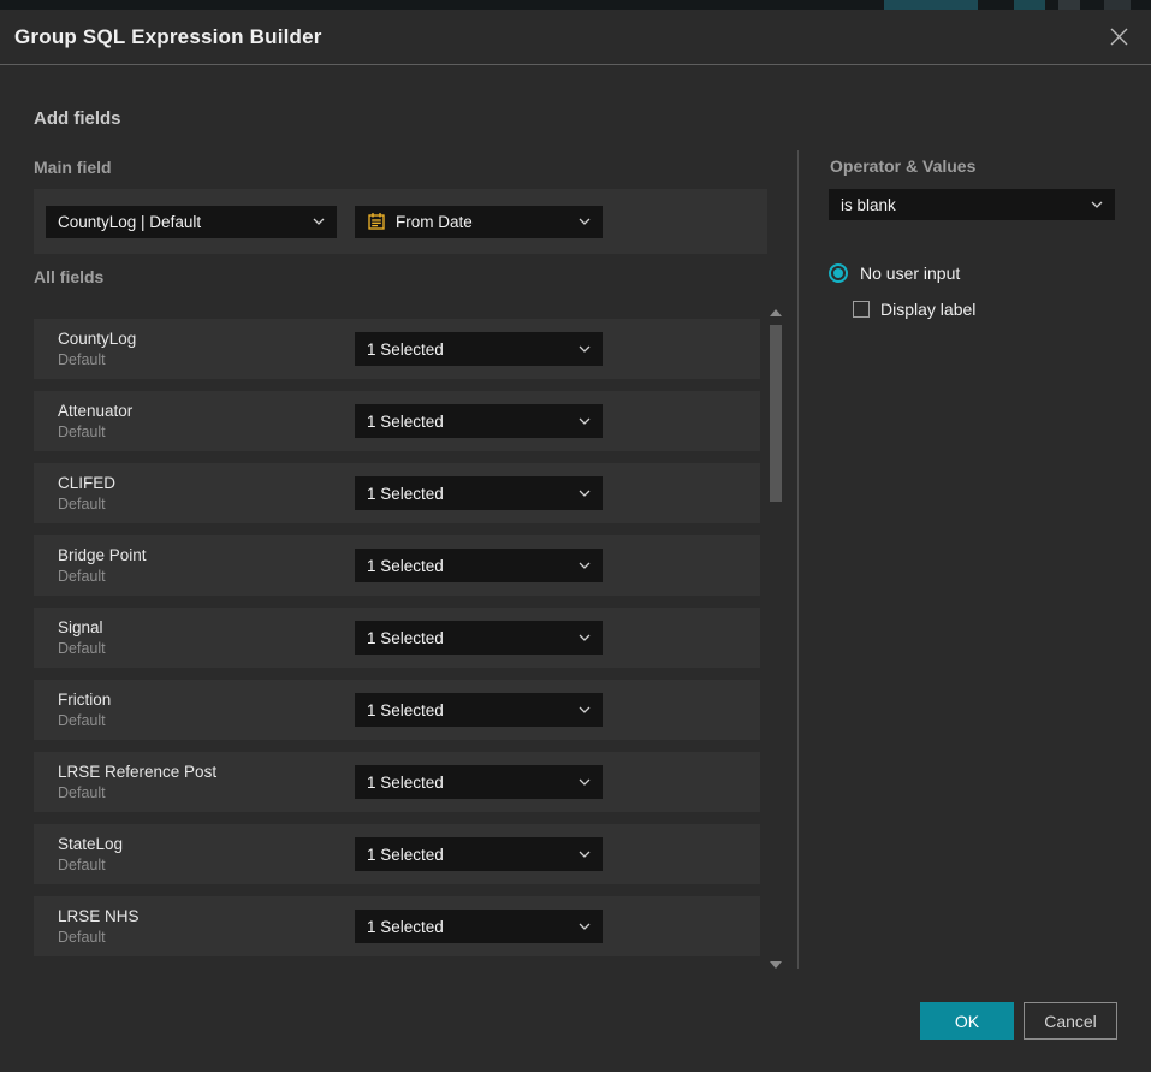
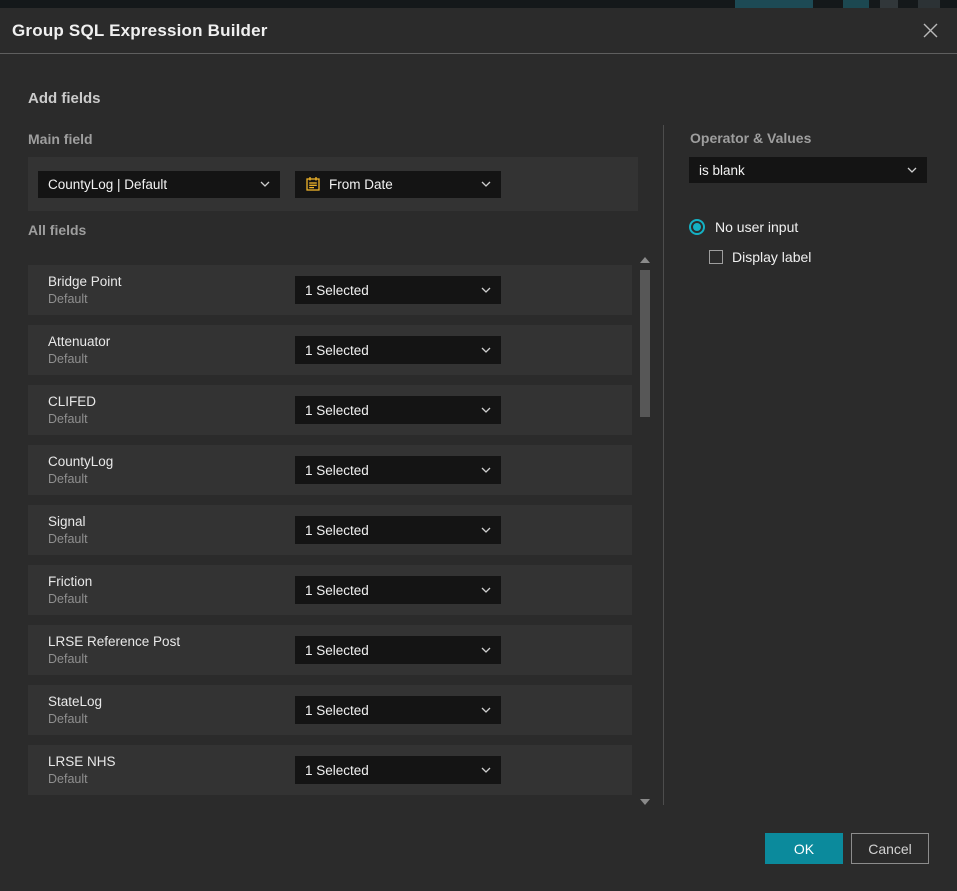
  Group SQL Expression Builder
  Add fields
  Main field
  CountyLog | Default
  From Date
  All fields
- CountyLog
+ Bridge Point
  Default
  1 Selected
  Attenuator
  Default
  1 Selected
  CLIFED
  Default
  1 Selected
- Bridge Point
+ CountyLog
  Default
  1 Selected
  Signal
  Default
  1 Selected
  Friction
  Default
  1 Selected
  LRSE Reference Post
  Default
  1 Selected
  StateLog
  Default
  1 Selected
  LRSE NHS
  Default
  1 Selected
  Operator & Values
  is blank
  No user input
  Display label
  OK
  Cancel
